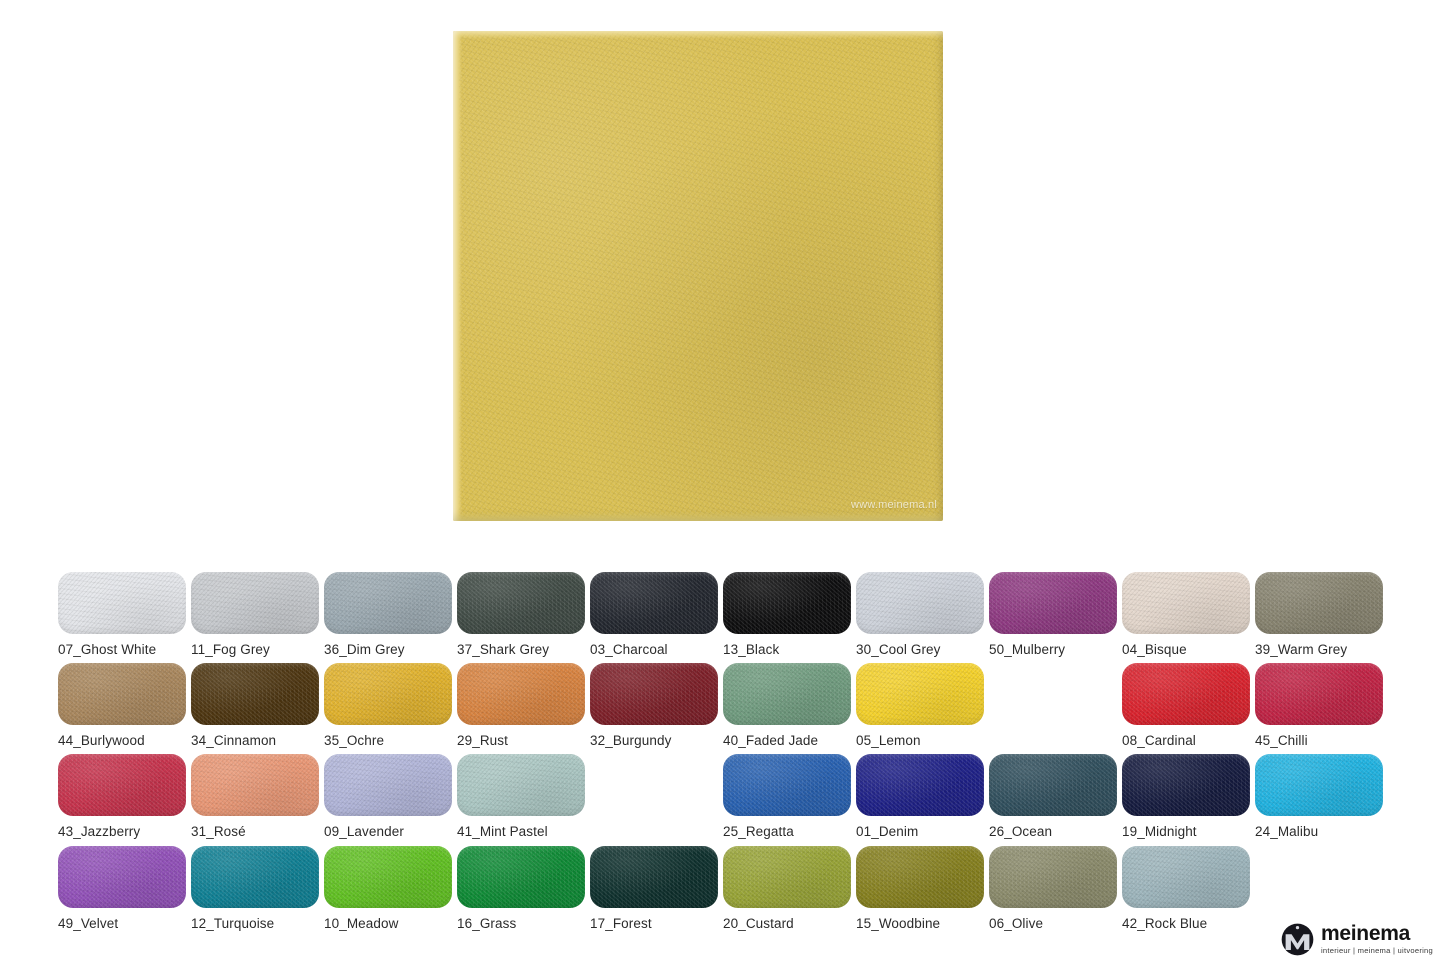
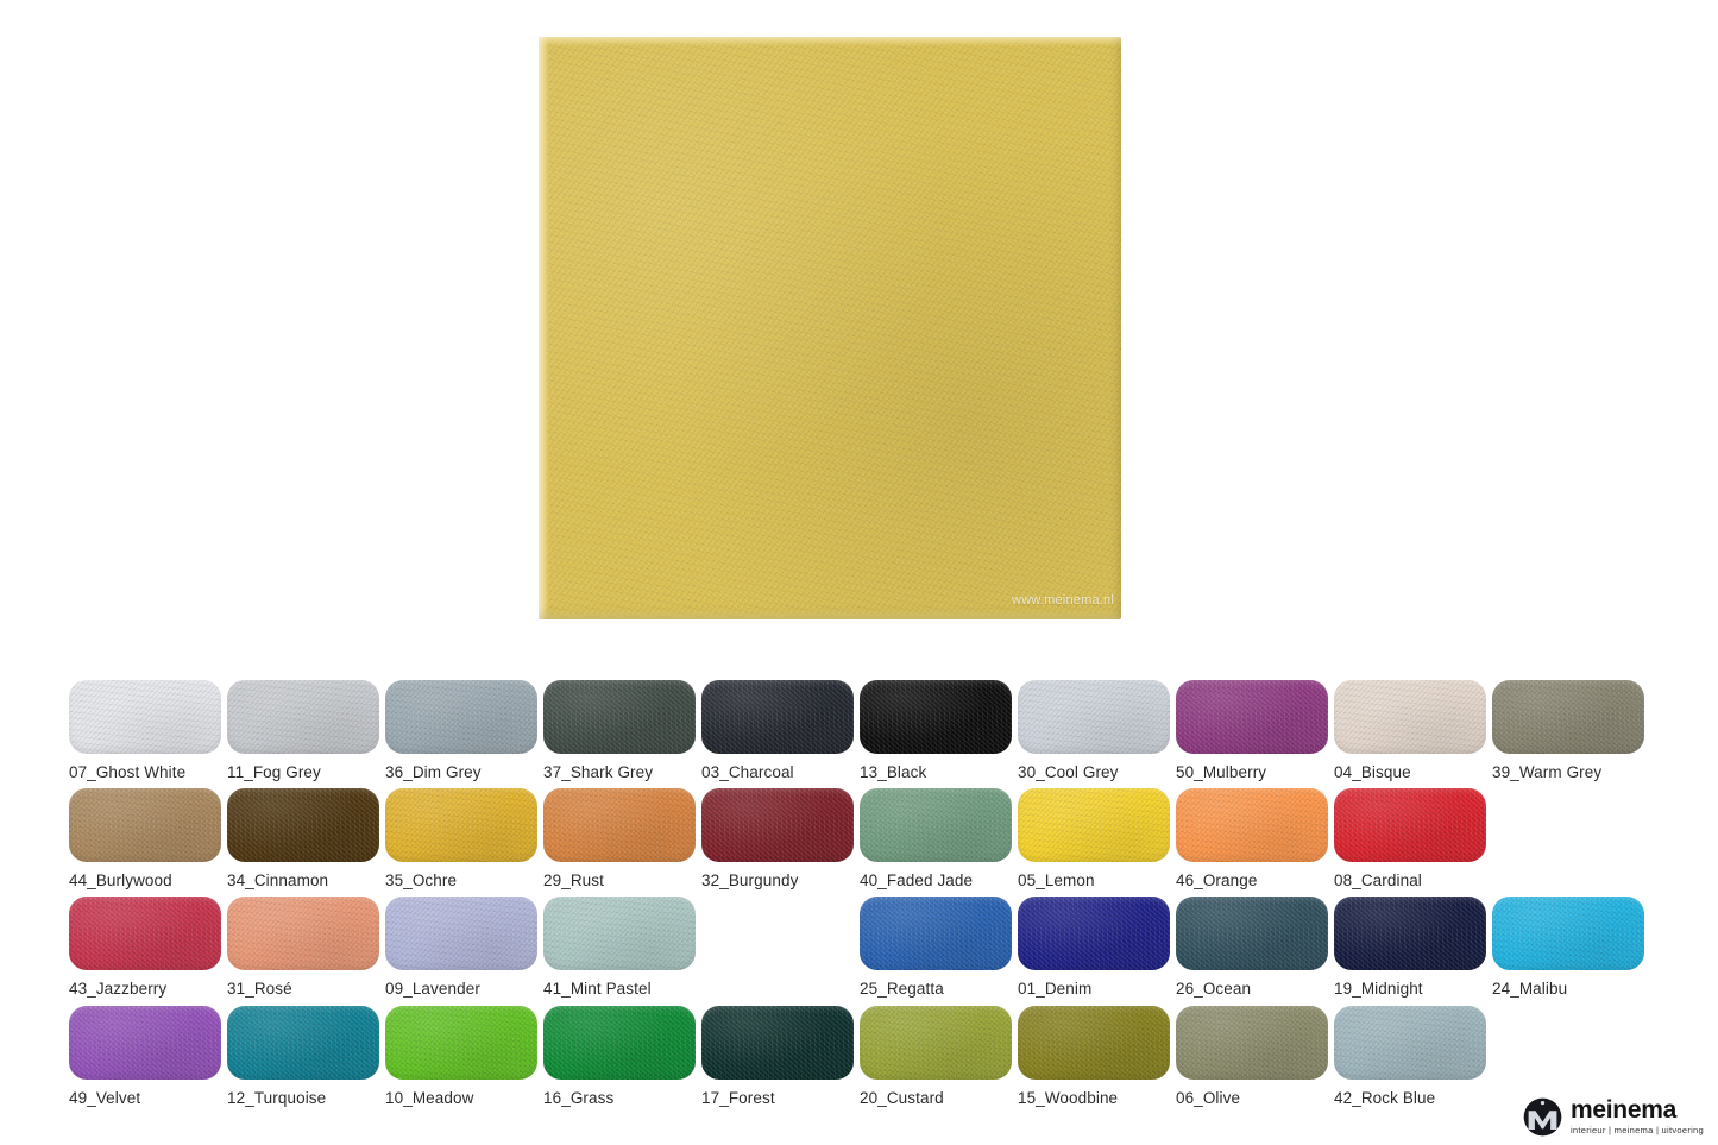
  www.meinema.nl
  07_Ghost White
  11_Fog Grey
  36_Dim Grey
  37_Shark Grey
  03_Charcoal
  13_Black
  30_Cool Grey
  50_Mulberry
  04_Bisque
  39_Warm Grey
  44_Burlywood
  34_Cinnamon
  35_Ochre
  29_Rust
  32_Burgundy
  40_Faded Jade
  05_Lemon
+ 46_Orange
  08_Cardinal
- 45_Chilli
  43_Jazzberry
  31_Rosé
  09_Lavender
  41_Mint Pastel
  25_Regatta
  01_Denim
  26_Ocean
  19_Midnight
  24_Malibu
  49_Velvet
  12_Turquoise
  10_Meadow
  16_Grass
  17_Forest
  20_Custard
  15_Woodbine
  06_Olive
  42_Rock Blue
  meinema
  interieur | meinema | uitvoering
